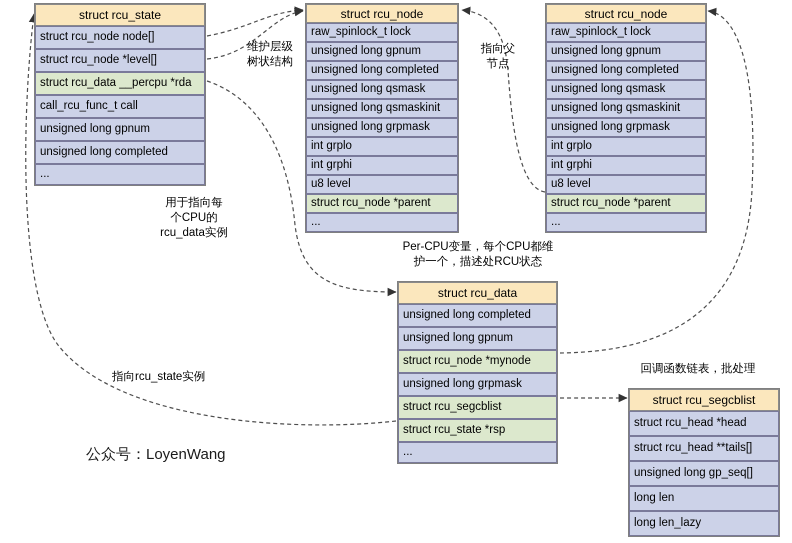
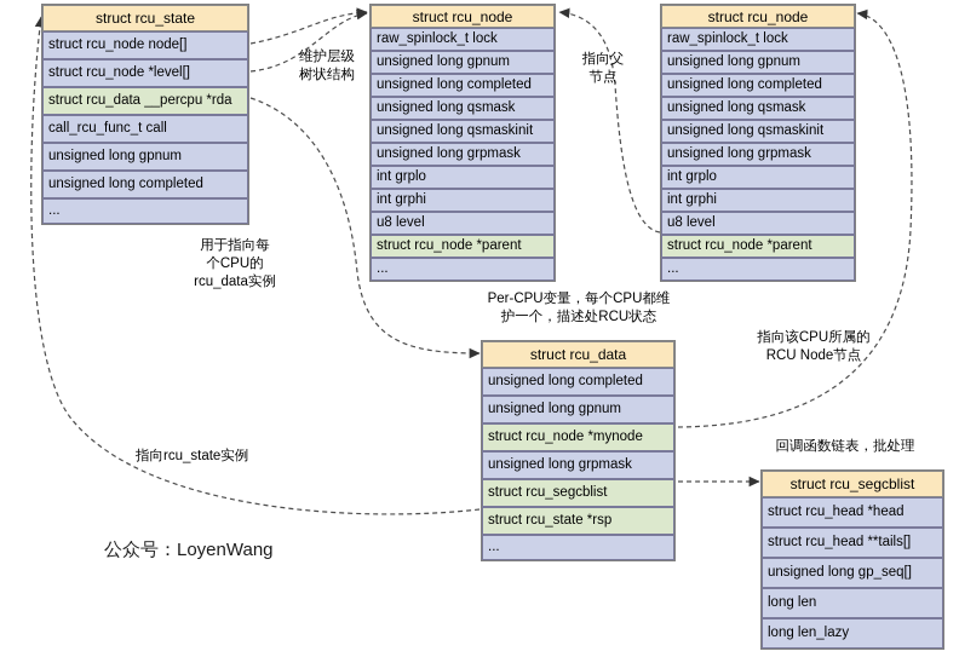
  struct rcu_state
  struct rcu_node node[]
  struct rcu_node *level[]
  struct rcu_data __percpu *rda
  call_rcu_func_t call
  unsigned long gpnum
  unsigned long completed
  ...
  struct rcu_node
  raw_spinlock_t lock
  unsigned long gpnum
  unsigned long completed
  unsigned long qsmask
  unsigned long qsmaskinit
  unsigned long grpmask
  int grplo
  int grphi
  u8 level
  struct rcu_node *parent
  ...
  struct rcu_node
  raw_spinlock_t lock
  unsigned long gpnum
  unsigned long completed
  unsigned long qsmask
  unsigned long qsmaskinit
  unsigned long grpmask
  int grplo
  int grphi
  u8 level
  struct rcu_node *parent
  ...
  struct rcu_data
  unsigned long completed
  unsigned long gpnum
  struct rcu_node *mynode
  unsigned long grpmask
  struct rcu_segcblist
  struct rcu_state *rsp
  ...
  struct rcu_segcblist
  struct rcu_head *head
  struct rcu_head **tails[]
  unsigned long gp_seq[]
  long len
  long len_lazy
  维护层级
  树状结构
  指向父
  节点
  用于指向每
  个CPU的
  rcu_data实例
  Per-CPU变量，每个CPU都维
  护一个，描述处RCU状态
+ 指向该CPU所属的
+ RCU Node节点
  指向rcu_state实例
  回调函数链表，批处理
  公众号：LoyenWang
